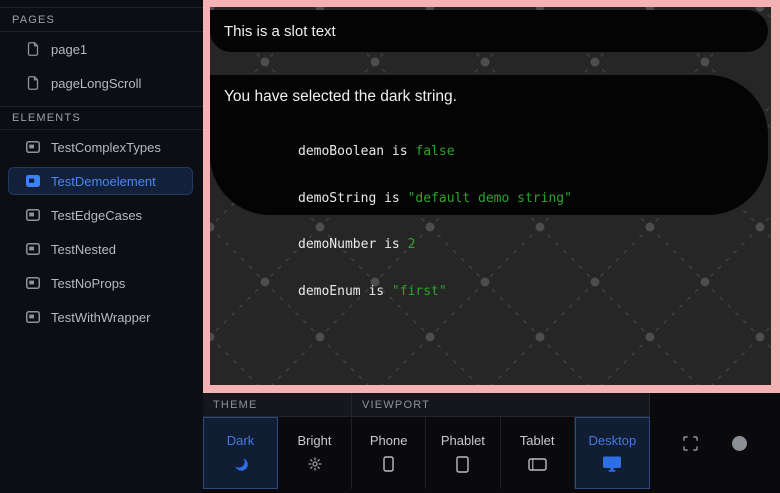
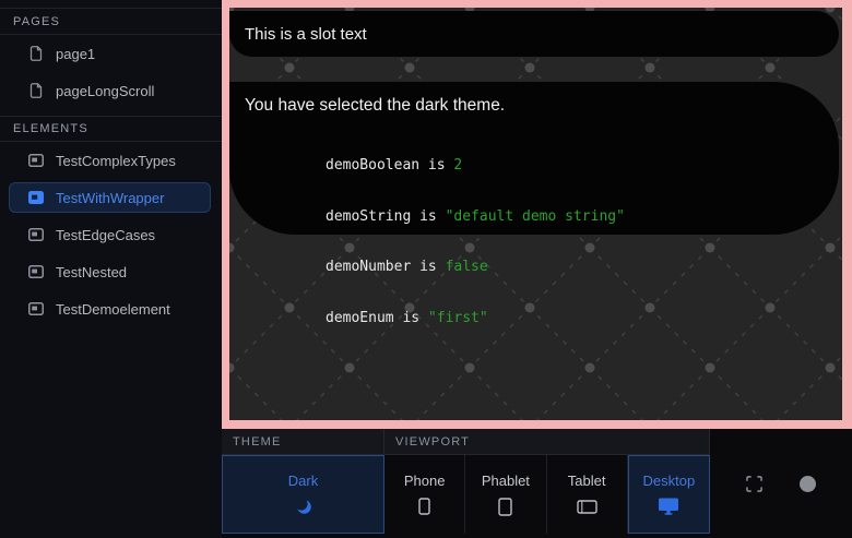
  PAGES
  page1
  pageLongScroll
  ELEMENTS
  TestComplexTypes
- TestDemoelement
+ TestWithWrapper
  TestEdgeCases
  TestNested
- TestNoProps
- TestWithWrapper
+ TestDemoelement
  This is a slot text
- You have selected the dark string.
+ You have selected the dark theme.
- demoBoolean is false
+ demoBoolean is 2
  demoString is "default demo string"
- demoNumber is 2
+ demoNumber is false
  demoEnum is "first"
  THEME
  Dark
- Bright
  VIEWPORT
  Phone
  Phablet
  Tablet
  Desktop
